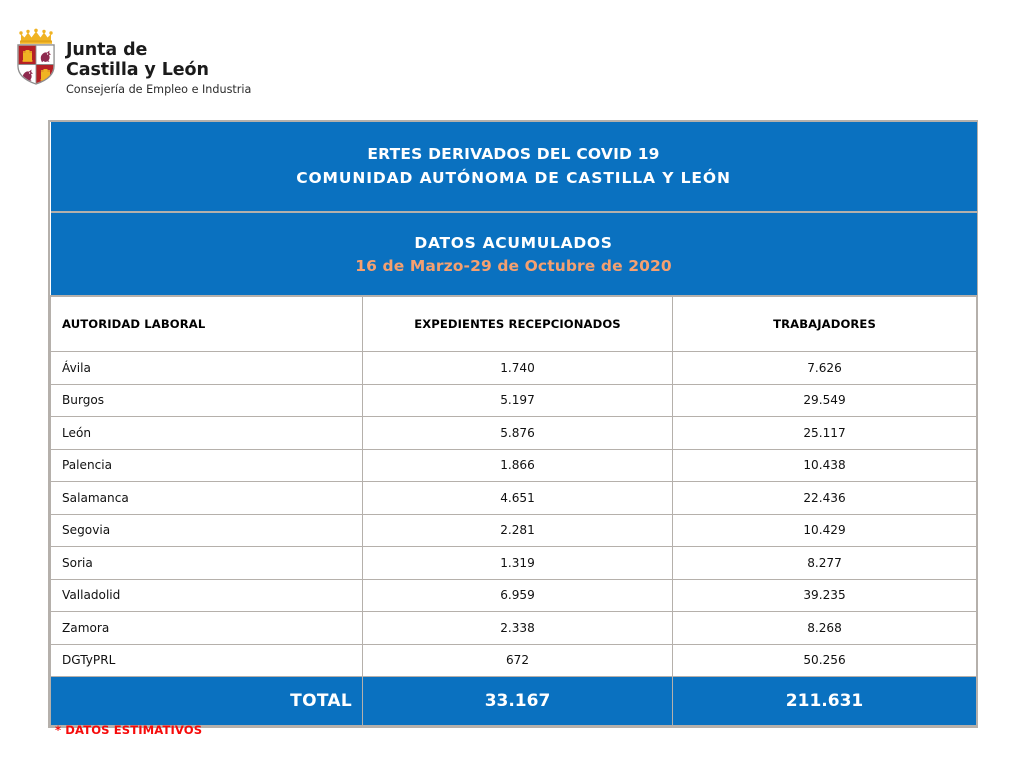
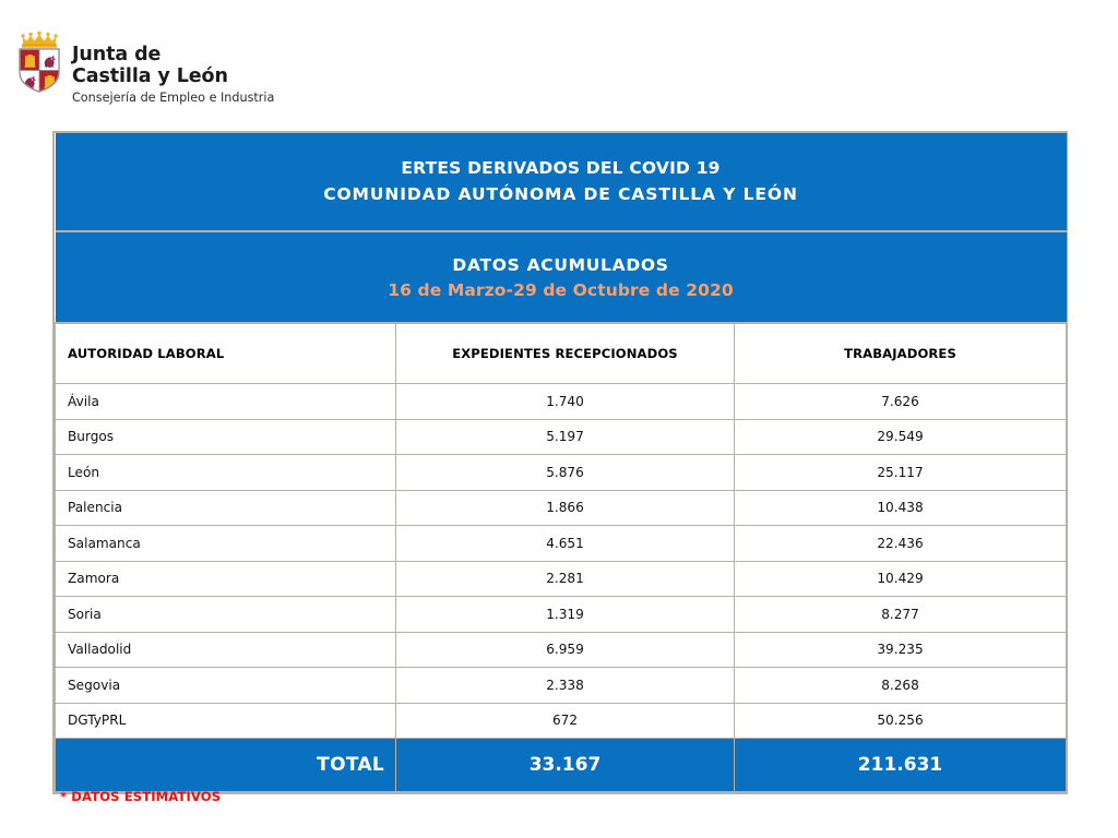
  Junta de
  Castilla y León
  Consejería de Empleo e Industria
  ERTES DERIVADOS DEL COVID 19 COMUNIDAD AUTÓNOMA DE CASTILLA Y LEÓN
  DATOS ACUMULADOS 16 de Marzo-29 de Octubre de 2020
  AUTORIDAD LABORAL	EXPEDIENTES RECEPCIONADOS	TRABAJADORES
  Ávila	1.740	7.626
  Burgos	5.197	29.549
  León	5.876	25.117
  Palencia	1.866	10.438
  Salamanca	4.651	22.436
- Segovia	2.281	10.429
+ Zamora	2.281	10.429
  Soria	1.319	8.277
  Valladolid	6.959	39.235
- Zamora	2.338	8.268
+ Segovia	2.338	8.268
  DGTyPRL	672	50.256
  TOTAL	33.167	211.631
  * DATOS ESTIMATIVOS
